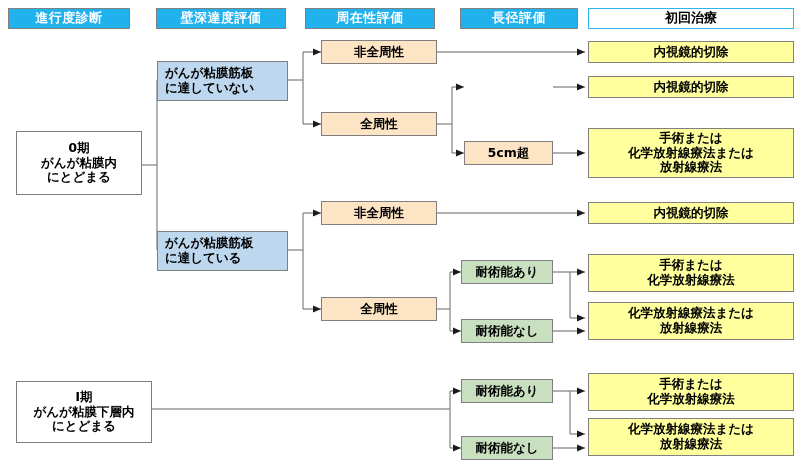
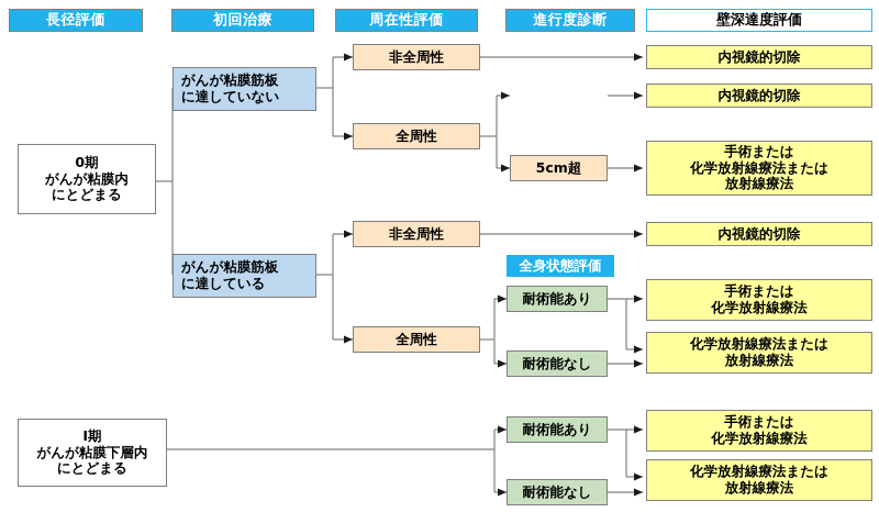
- 進行度診断
+ 長径評価
- 壁深達度評価
+ 初回治療
  周在性評価
- 長径評価
+ 進行度診断
- 初回治療
+ 壁深達度評価
  0期
  がんが粘膜内
  にとどまる
  Ⅰ期
  がんが粘膜下層内
  にとどまる
  がんが粘膜筋板
  に達していない
  がんが粘膜筋板
  に達している
  非全周性
  全周性
  非全周性
  全周性
  5cm超
+ 全身状態評価
  耐術能あり
  耐術能なし
  耐術能あり
  耐術能なし
  内視鏡的切除
  内視鏡的切除
  手術または
  化学放射線療法または
  放射線療法
  内視鏡的切除
  手術または
  化学放射線療法
  化学放射線療法または
  放射線療法
  手術または
  化学放射線療法
  化学放射線療法または
  放射線療法
